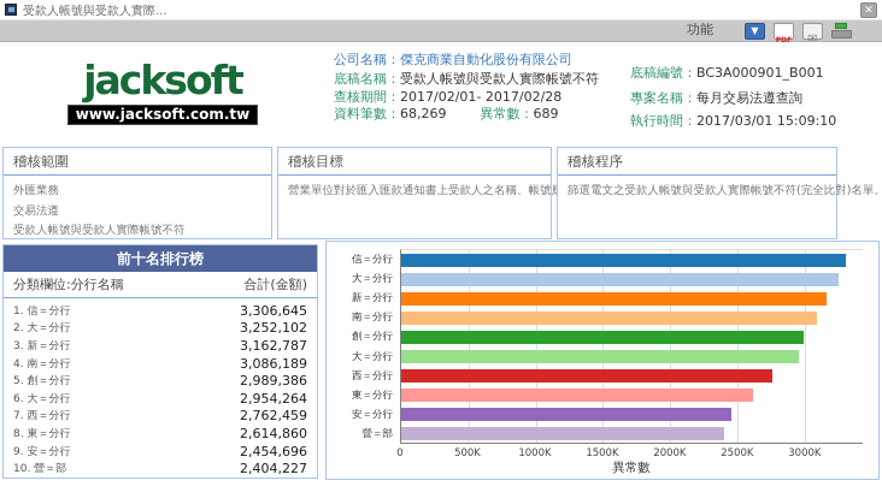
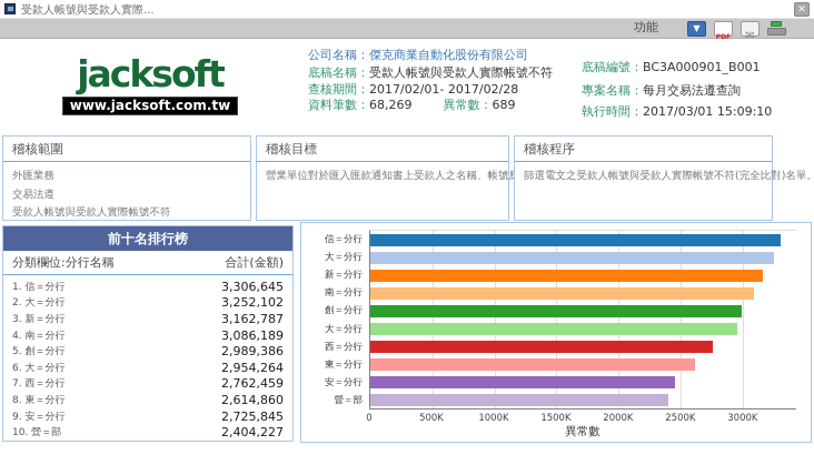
  受款人帳號與受款人實際...
  ✕
  功能
  ✉
  jacksoft
  www.jacksoft.com.tw
  公司名稱：傑克商業自動化股份有限公司
  底稿名稱：受款人帳號與受款人實際帳號不符
  查核期間：2017/02/01- 2017/02/28
  資料筆數：68,269 異常數：689
  底稿編號：BC3A000901_B001
  專案名稱：每月交易法遵查詢
  執行時間：2017/03/01 15:09:10
  稽核範圍
  外匯業務
  交易法遵
  受款人帳號與受款人實際帳號不符
  稽核目標
  營業單位對於匯入匯款通知書上受款人之名稱、帳號
  稽核程序
  篩選電文之受款人帳號與受款人實際帳號不符(完全比對)名單。
  前十名排行榜
  分類欄位:分行名稱
  合計(金額)
  1. 信＝分行
  3,306,645
  2. 大＝分行
  3,252,102
  3. 新＝分行
  3,162,787
  4. 南＝分行
  3,086,189
  5. 創＝分行
  2,989,386
  6. 大＝分行
  2,954,264
  7. 西＝分行
  2,762,459
  8. 東＝分行
  2,614,860
  9. 安＝分行
- 2,454,696
+ 2,725,845
  10. 營＝部
  2,404,227
  信＝分行
  大＝分行
  新＝分行
  南＝分行
  創＝分行
  大＝分行
  西＝分行
  東＝分行
  安＝分行
  營＝部
  0
  500K
  1000K
  1500K
  2000K
  2500K
  3000K
  異常數
